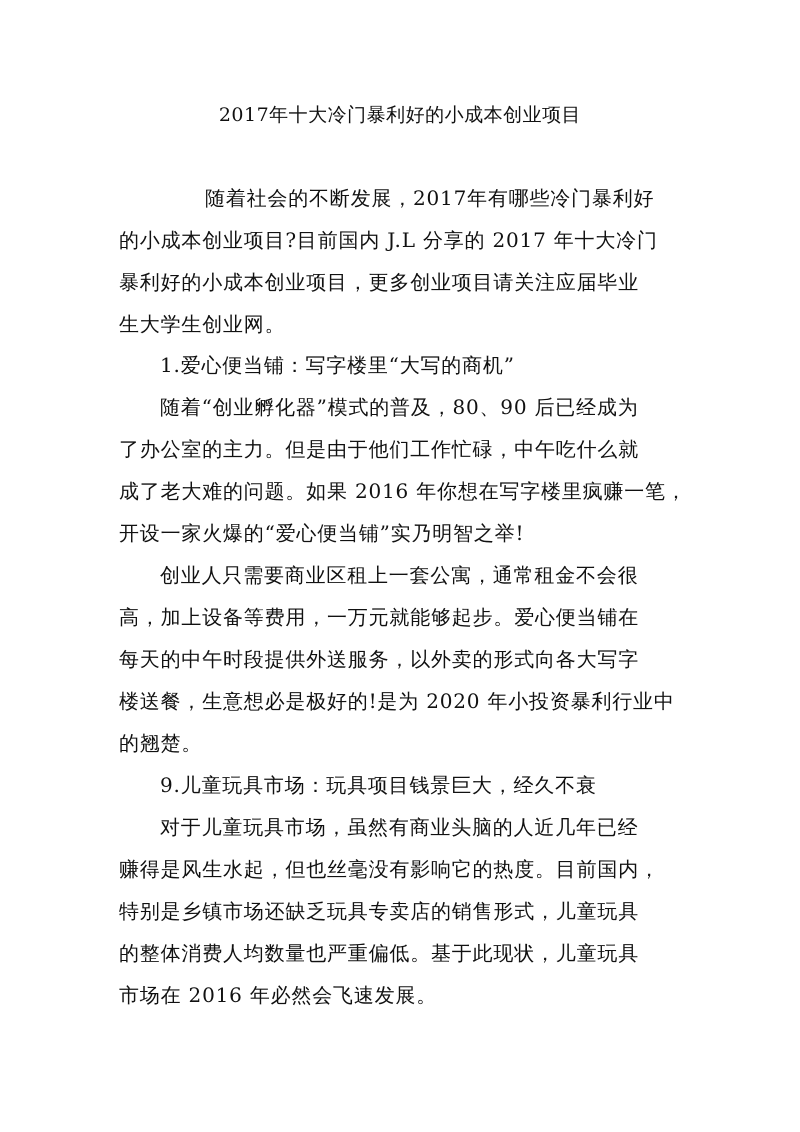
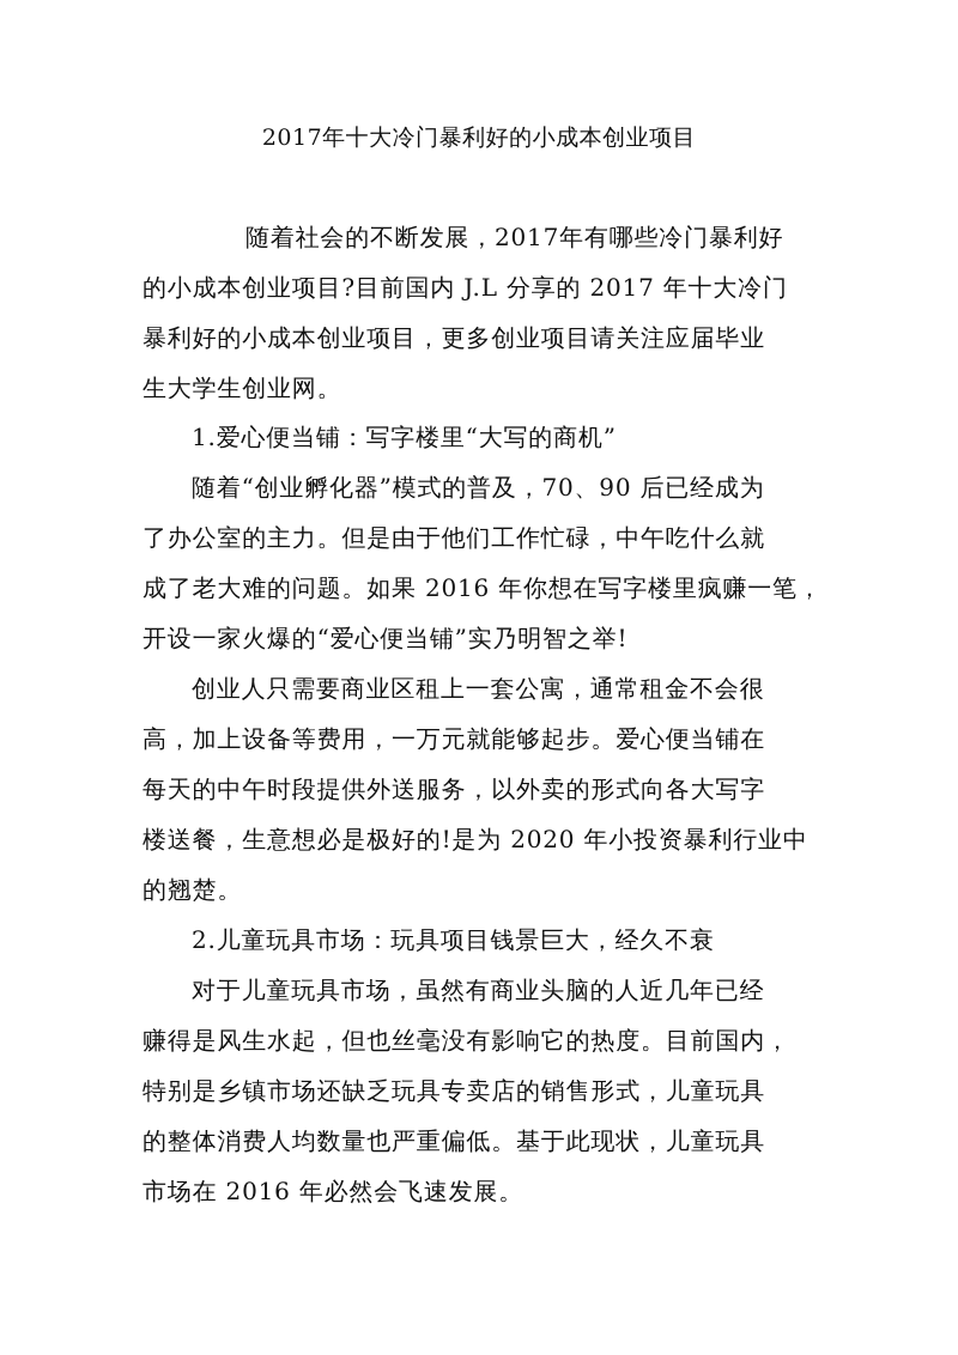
  2017年十大冷门暴利好的小成本创业项目
  随着社会的不断发展，2017年有哪些冷门暴利好
  的小成本创业项目?目前国内 J.L 分享的 2017 年十大冷门
  暴利好的小成本创业项目，更多创业项目请关注应届毕业
  生大学生创业网。
  1.爱心便当铺：写字楼里“大写的商机”
- 随着“创业孵化器”模式的普及，80、90 后已经成为
+ 随着“创业孵化器”模式的普及，70、90 后已经成为
  了办公室的主力。但是由于他们工作忙碌，中午吃什么就
  成了老大难的问题。如果 2016 年你想在写字楼里疯赚一笔，
  开设一家火爆的“爱心便当铺”实乃明智之举!
  创业人只需要商业区租上一套公寓，通常租金不会很
  高，加上设备等费用，一万元就能够起步。爱心便当铺在
  每天的中午时段提供外送服务，以外卖的形式向各大写字
  楼送餐，生意想必是极好的!是为 2020 年小投资暴利行业中
  的翘楚。
- 9.儿童玩具市场：玩具项目钱景巨大，经久不衰
+ 2.儿童玩具市场：玩具项目钱景巨大，经久不衰
  对于儿童玩具市场，虽然有商业头脑的人近几年已经
  赚得是风生水起，但也丝毫没有影响它的热度。目前国内，
  特别是乡镇市场还缺乏玩具专卖店的销售形式，儿童玩具
  的整体消费人均数量也严重偏低。基于此现状，儿童玩具
  市场在 2016 年必然会飞速发展。
